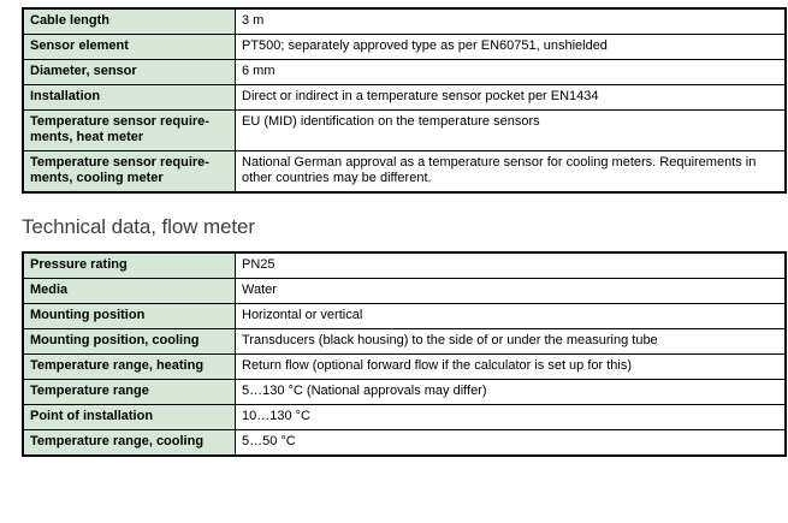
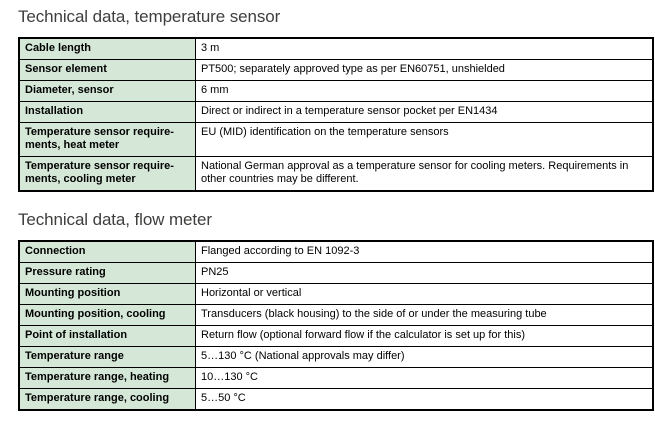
+ Technical data, temperature sensor
  Cable length	3 m
  Sensor element	PT500; separately approved type as per EN60751, unshielded
  Diameter, sensor	6 mm
  Installation	Direct or indirect in a temperature sensor pocket per EN1434
  Temperature sensor require- ments, heat meter	EU (MID) identification on the temperature sensors
  Temperature sensor require- ments, cooling meter	National German approval as a temperature sensor for cooling meters. Requirements in other countries may be different.
  Technical data, flow meter
+ Connection	Flanged according to EN 1092-3
  Pressure rating	PN25
- Media	Water
  Mounting position	Horizontal or vertical
  Mounting position, cooling	Transducers (black housing) to the side of or under the measuring tube
- Temperature range, heating	Return flow (optional forward flow if the calculator is set up for this)
+ Point of installation	Return flow (optional forward flow if the calculator is set up for this)
  Temperature range	5…130 °C (National approvals may differ)
- Point of installation	10…130 °C
+ Temperature range, heating	10…130 °C
  Temperature range, cooling	5…50 °C
